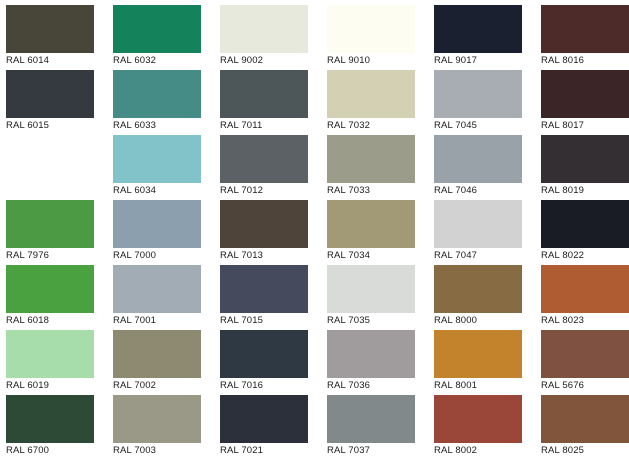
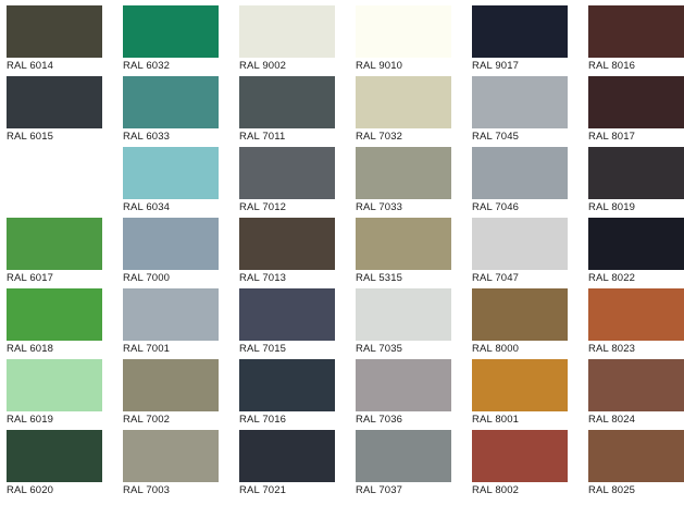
  RAL 6014
  RAL 6032
  RAL 9002
  RAL 9010
  RAL 9017
  RAL 8016
  RAL 6015
  RAL 6033
  RAL 7011
  RAL 7032
  RAL 7045
  RAL 8017
  RAL 6034
  RAL 7012
  RAL 7033
  RAL 7046
  RAL 8019
- RAL 7976
+ RAL 6017
  RAL 7000
  RAL 7013
- RAL 7034
+ RAL 5315
  RAL 7047
  RAL 8022
  RAL 6018
  RAL 7001
  RAL 7015
  RAL 7035
  RAL 8000
  RAL 8023
  RAL 6019
  RAL 7002
  RAL 7016
  RAL 7036
  RAL 8001
- RAL 5676
+ RAL 8024
- RAL 6700
+ RAL 6020
  RAL 7003
  RAL 7021
  RAL 7037
  RAL 8002
  RAL 8025
